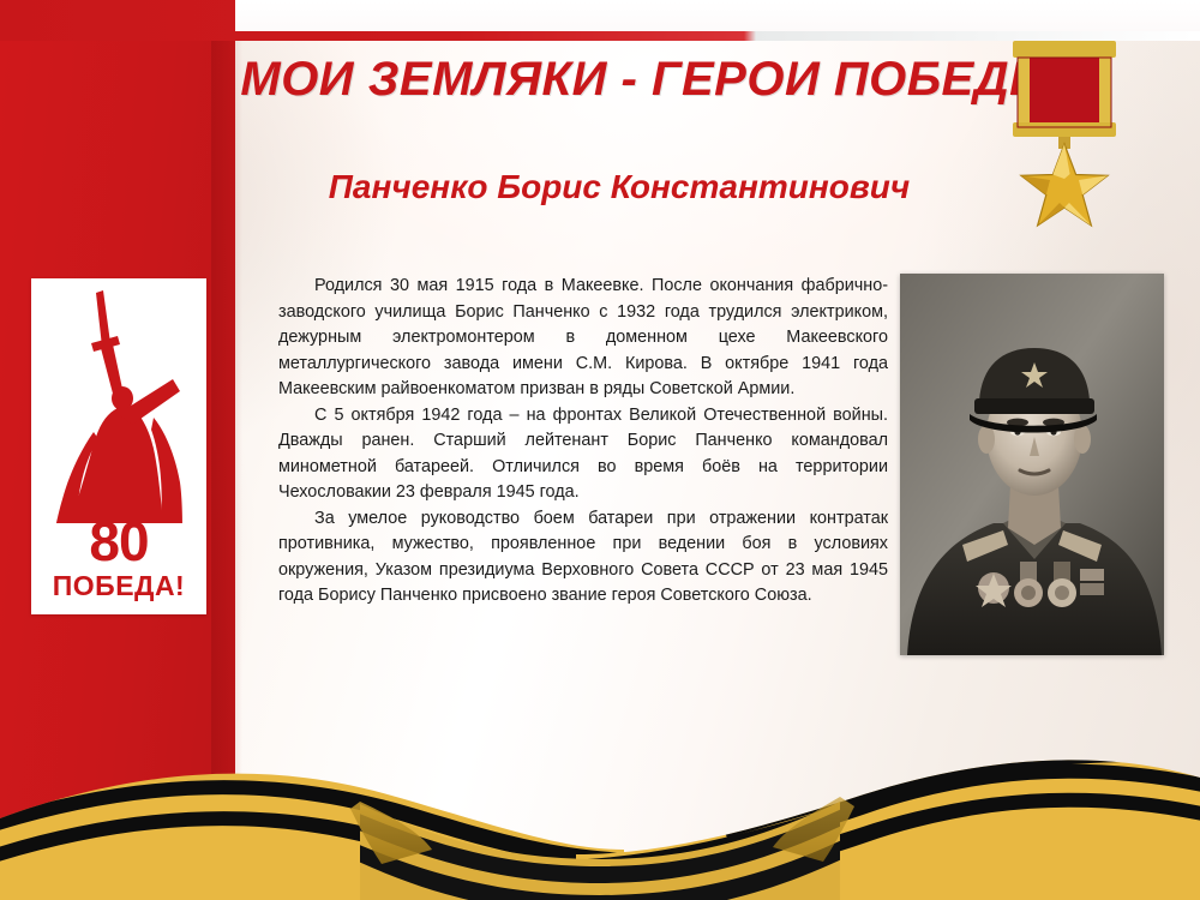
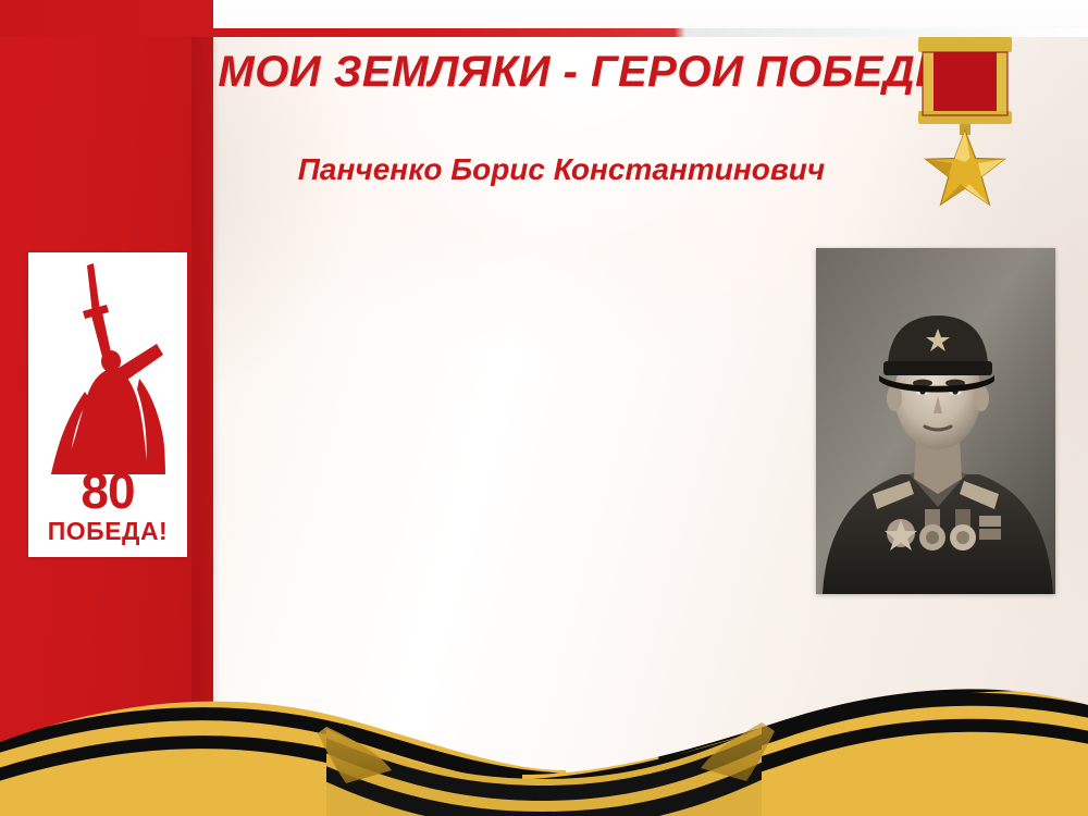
  80
  ПОБЕДА!
  МОИ ЗЕМЛЯКИ - ГЕРОИ ПОБЕД
  Панченко Борис Константинович
- Родился 30 мая 1915 года в Макеевке. После окончания фабрично-заводского училища Борис Панченко с 1932 года трудился электриком, дежурным электромонтером в доменном цехе Макеевского металлургического завода имени С.М. Кирова. В октябре 1941 года Макеевским райвоенкоматом призван в ряды Советской Армии.
- С 5 октября 1942 года – на фронтах Великой Отечественной войны. Дважды ранен. Старший лейтенант Борис Панченко командовал минометной батареей. Отличился во время боёв на территории Чехословакии 23 февраля 1945 года.
- За умелое руководство боем батареи при отражении контратак противника, мужество, проявленное при ведении боя в условиях окружения, Указом президиума Верховного Совета СССР от 23 мая 1945 года Борису Панченко присвоено звание героя Советского Союза.
